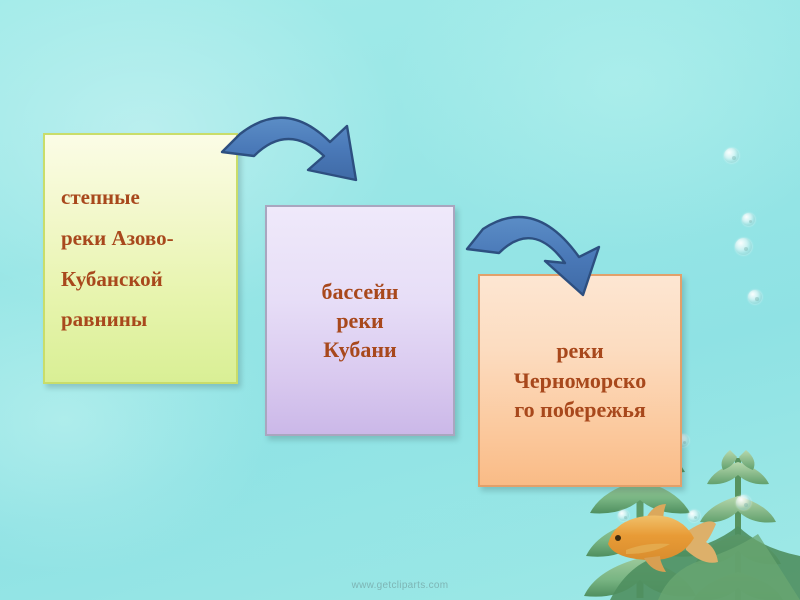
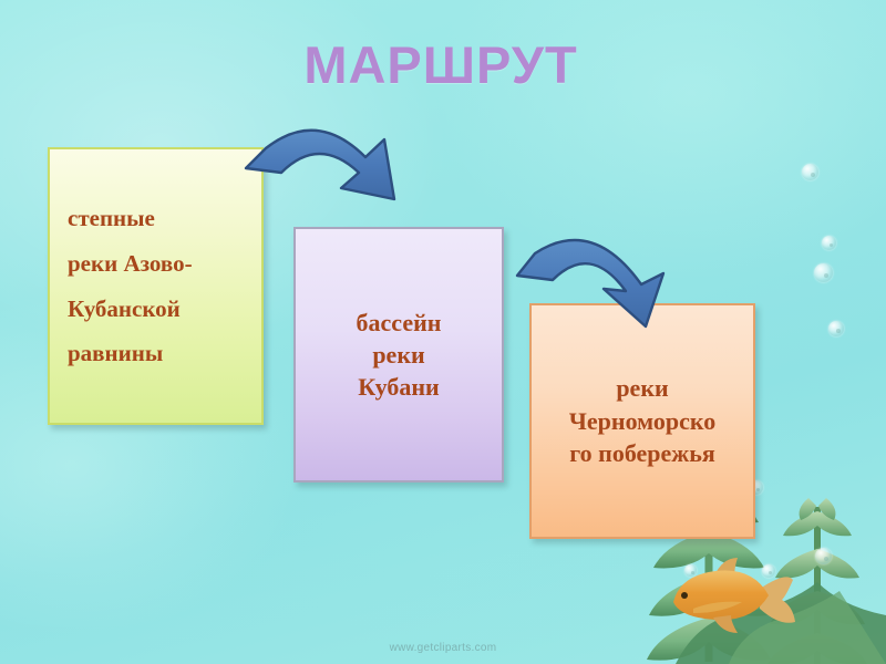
+ МАРШРУТ
  степные
  реки Азово-
  Кубанской
  равнины
  бассейн
  реки
  Кубани
  реки
  Черноморско
  го побережья
  www.getcliparts.com
